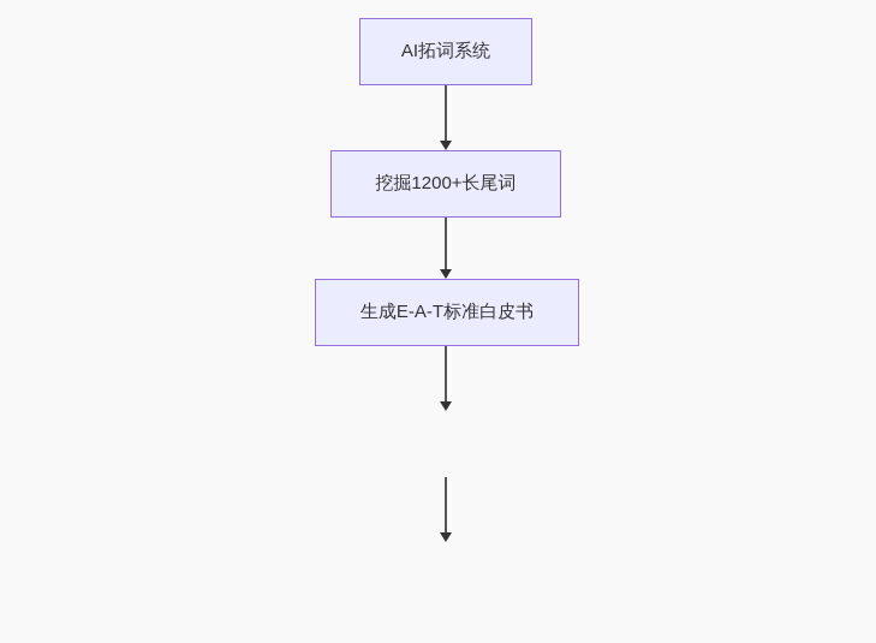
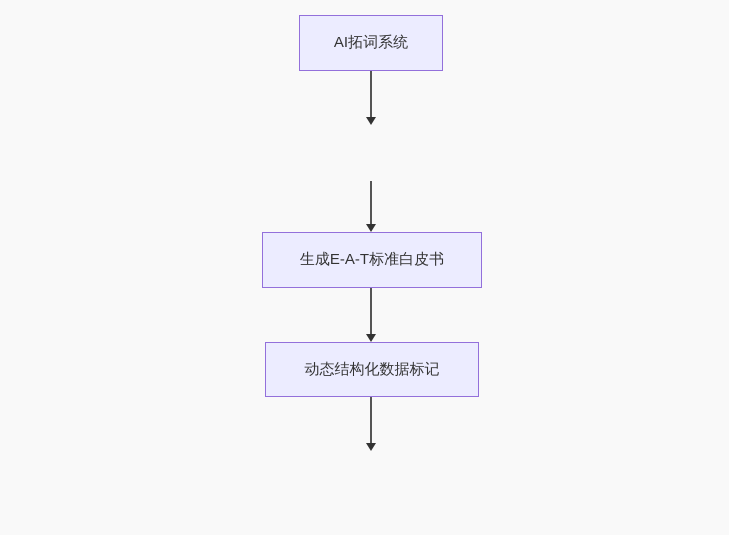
  AI拓词系统
- 挖掘1200+长尾词
  生成E-A-T标准白皮书
+ 动态结构化数据标记
